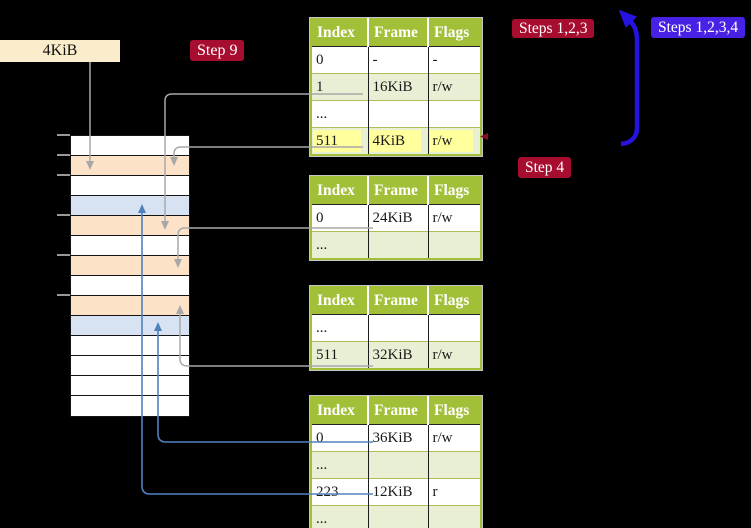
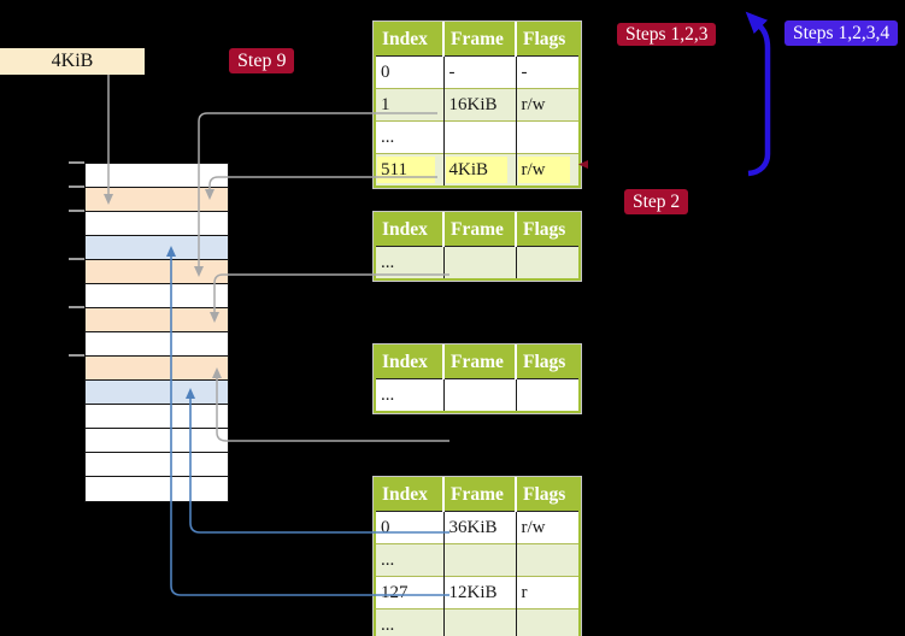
  4KiB
  Step 9
  Steps 1,2,3
  Steps 1,2,3,4
- Step 4
+ Step 2
  Index	Frame	Flags
  0	-	-
  1	16KiB	r/w
  ...
  511	4KiB	r/w
  Index	Frame	Flags
- 0	24KiB	r/w
  ...
  Index	Frame	Flags
  ...
- 511	32KiB	r/w
  Index	Frame	Flags
  0	36KiB	r/w
  ...
- 223	12KiB	r
+ 127	12KiB	r
  ...
